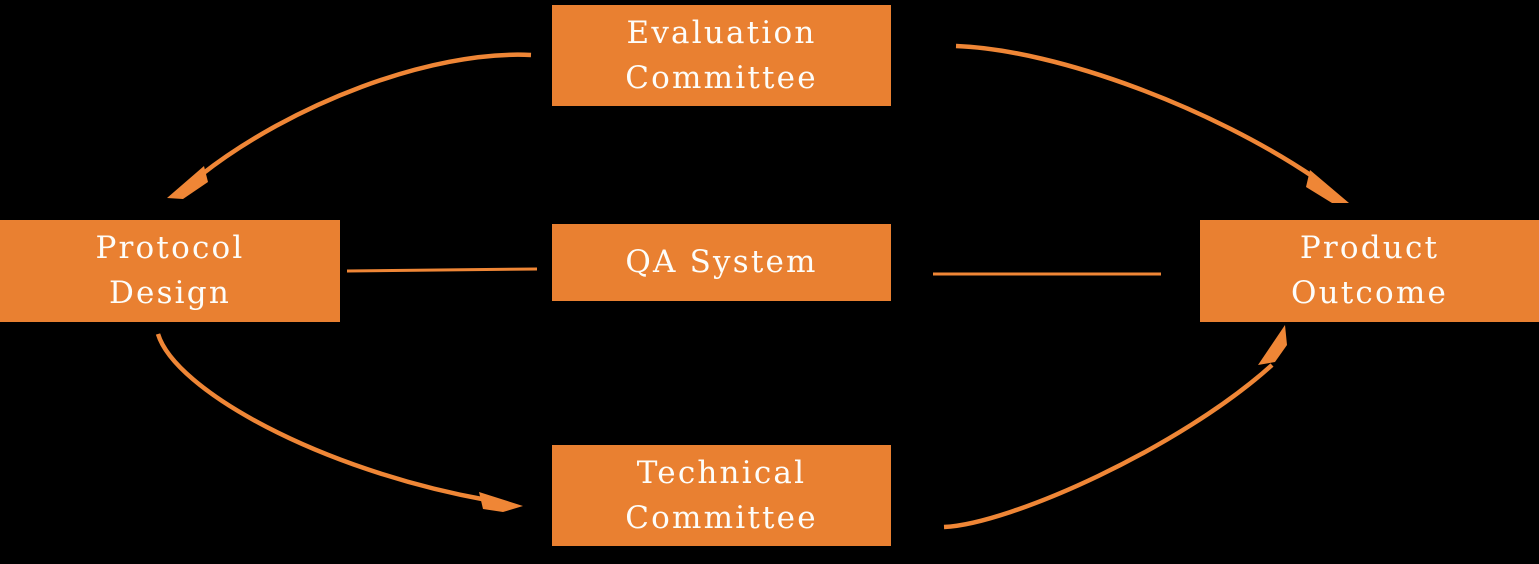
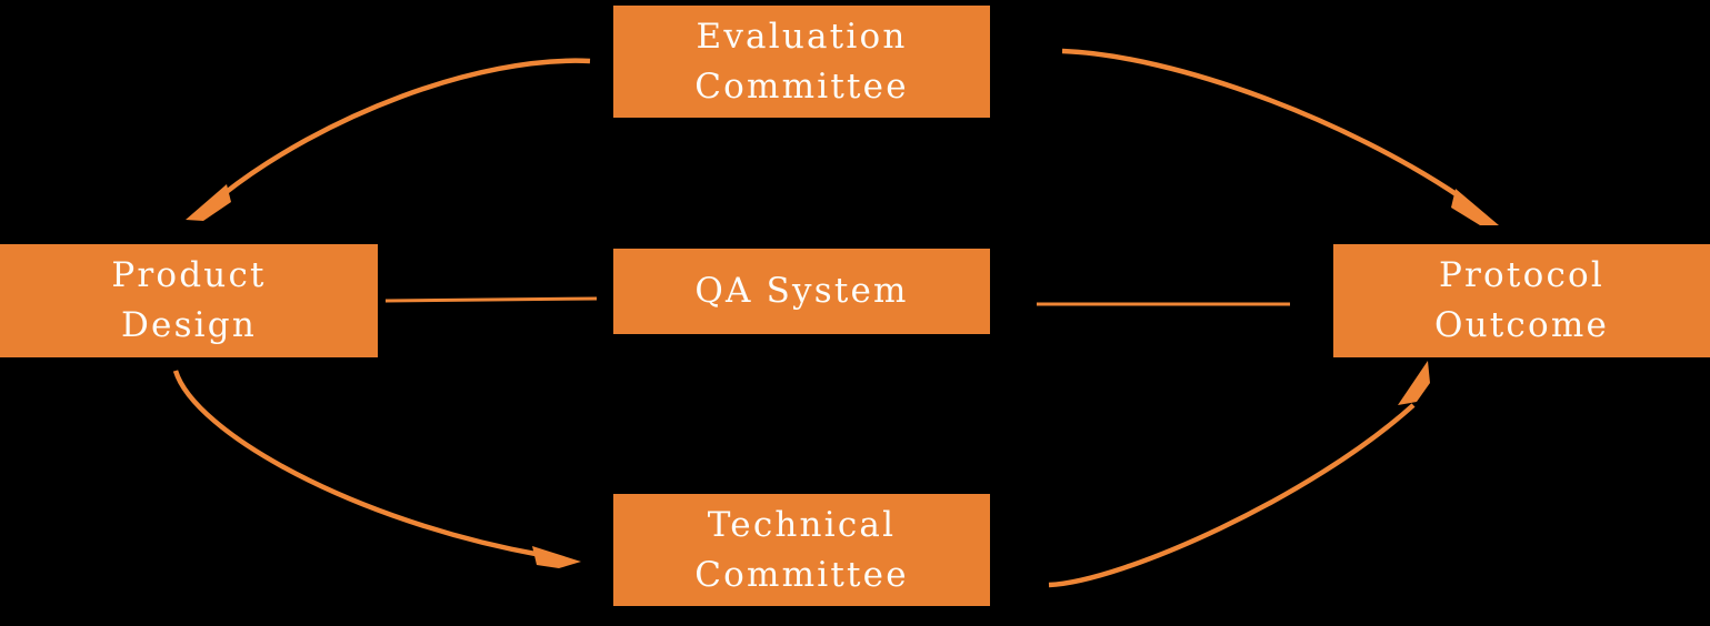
  Evaluation
  Committee
- Protocol
+ Product
  Design
  QA System
- Product
+ Protocol
  Outcome
  Technical
  Committee
